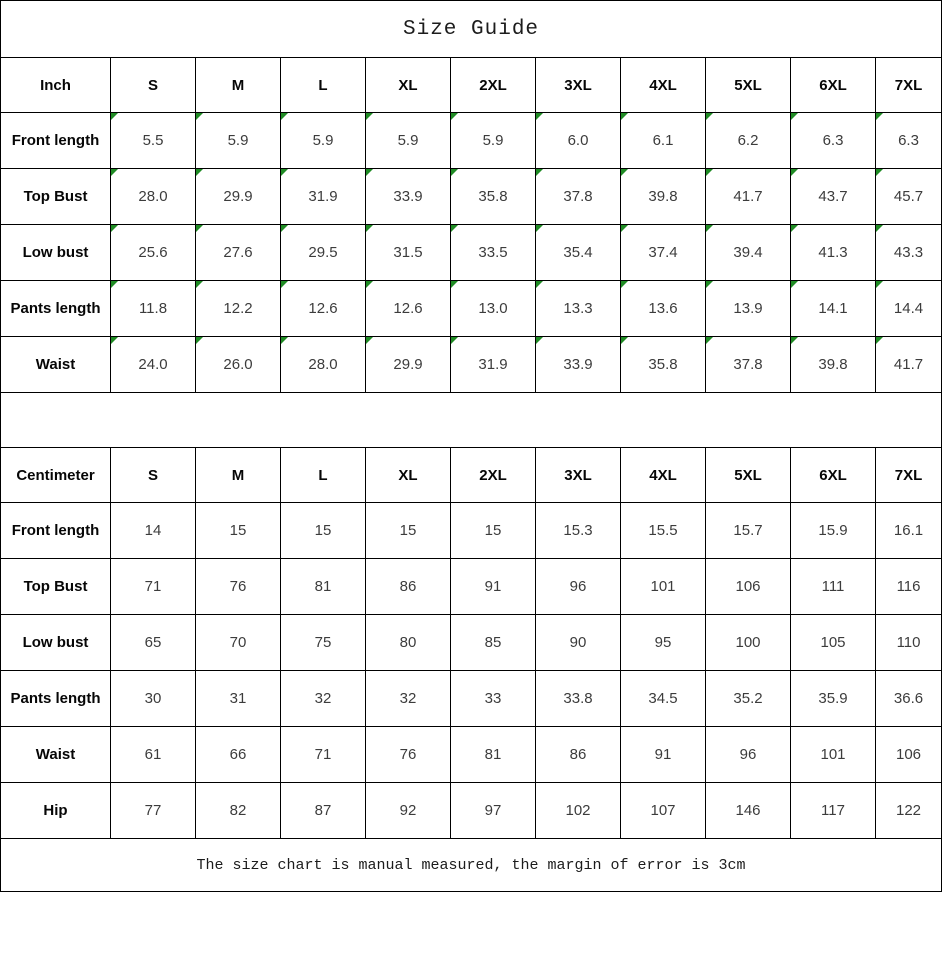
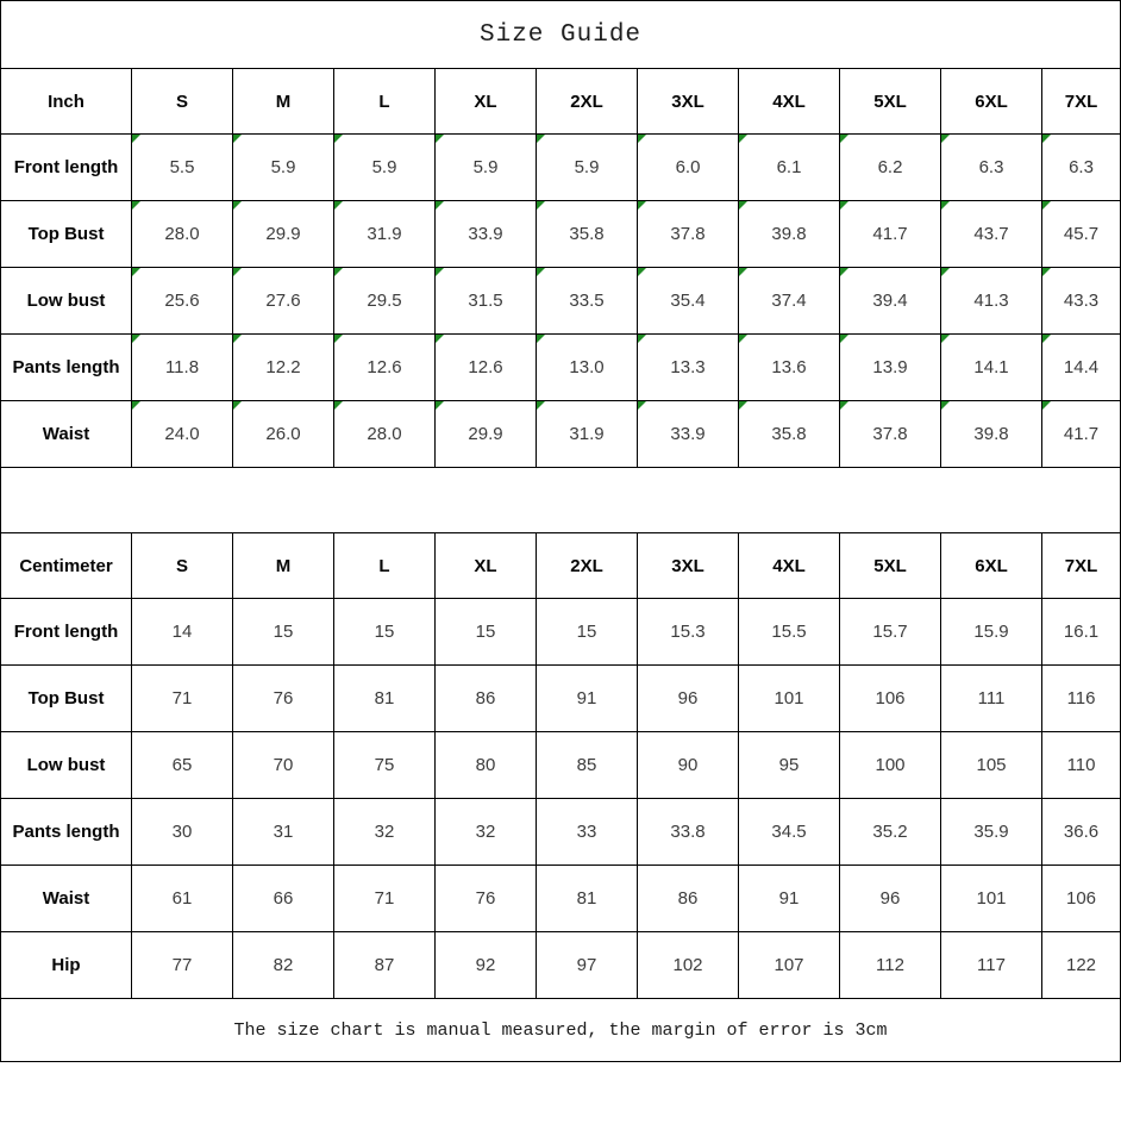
  Size Guide
  Inch	S	M	L	XL	2XL	3XL	4XL	5XL	6XL	7XL
  Front length	5.5	5.9	5.9	5.9	5.9	6.0	6.1	6.2	6.3	6.3
  Top Bust	28.0	29.9	31.9	33.9	35.8	37.8	39.8	41.7	43.7	45.7
  Low bust	25.6	27.6	29.5	31.5	33.5	35.4	37.4	39.4	41.3	43.3
  Pants length	11.8	12.2	12.6	12.6	13.0	13.3	13.6	13.9	14.1	14.4
  Waist	24.0	26.0	28.0	29.9	31.9	33.9	35.8	37.8	39.8	41.7
  Centimeter	S	M	L	XL	2XL	3XL	4XL	5XL	6XL	7XL
  Front length	14	15	15	15	15	15.3	15.5	15.7	15.9	16.1
  Top Bust	71	76	81	86	91	96	101	106	111	116
  Low bust	65	70	75	80	85	90	95	100	105	110
  Pants length	30	31	32	32	33	33.8	34.5	35.2	35.9	36.6
  Waist	61	66	71	76	81	86	91	96	101	106
- Hip	77	82	87	92	97	102	107	146	117	122
+ Hip	77	82	87	92	97	102	107	112	117	122
  The size chart is manual measured, the margin of error is 3cm
